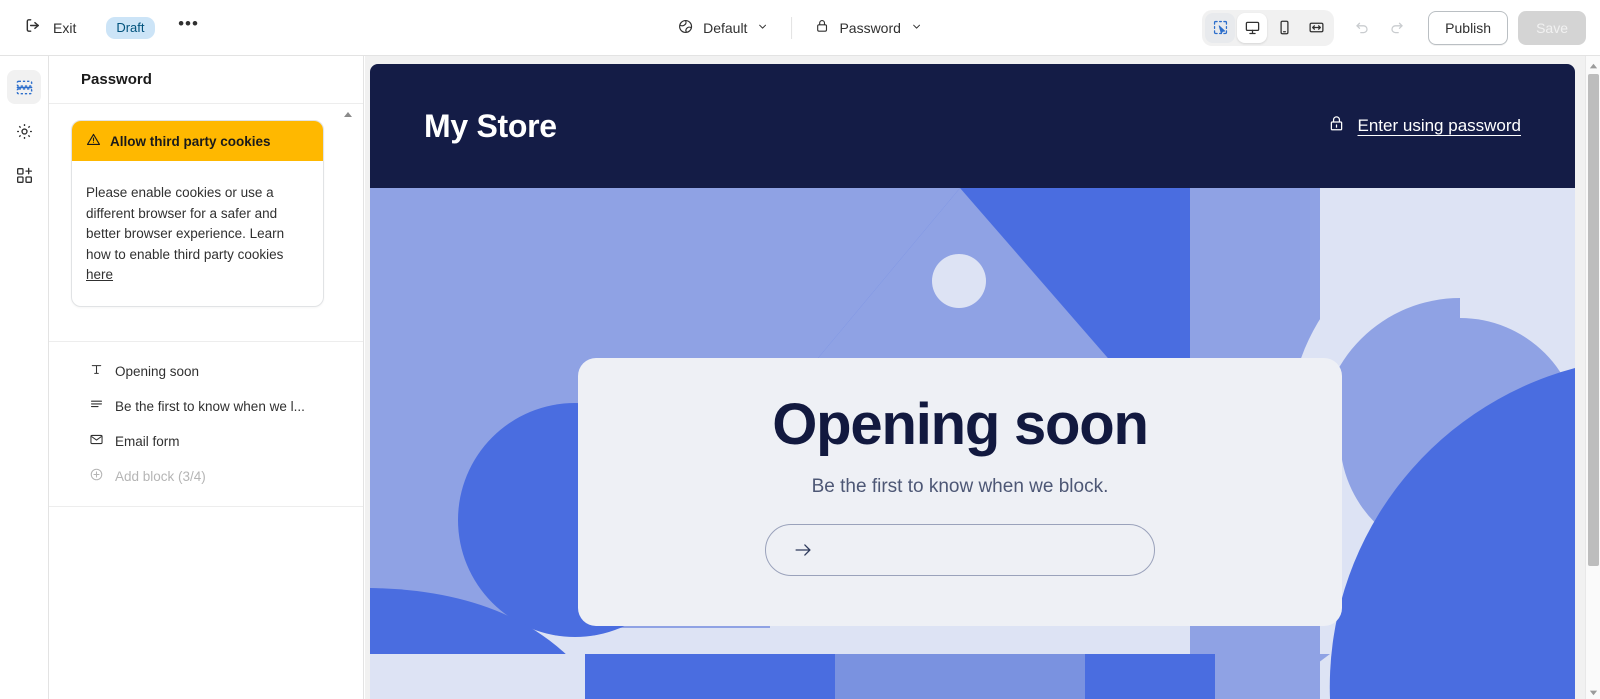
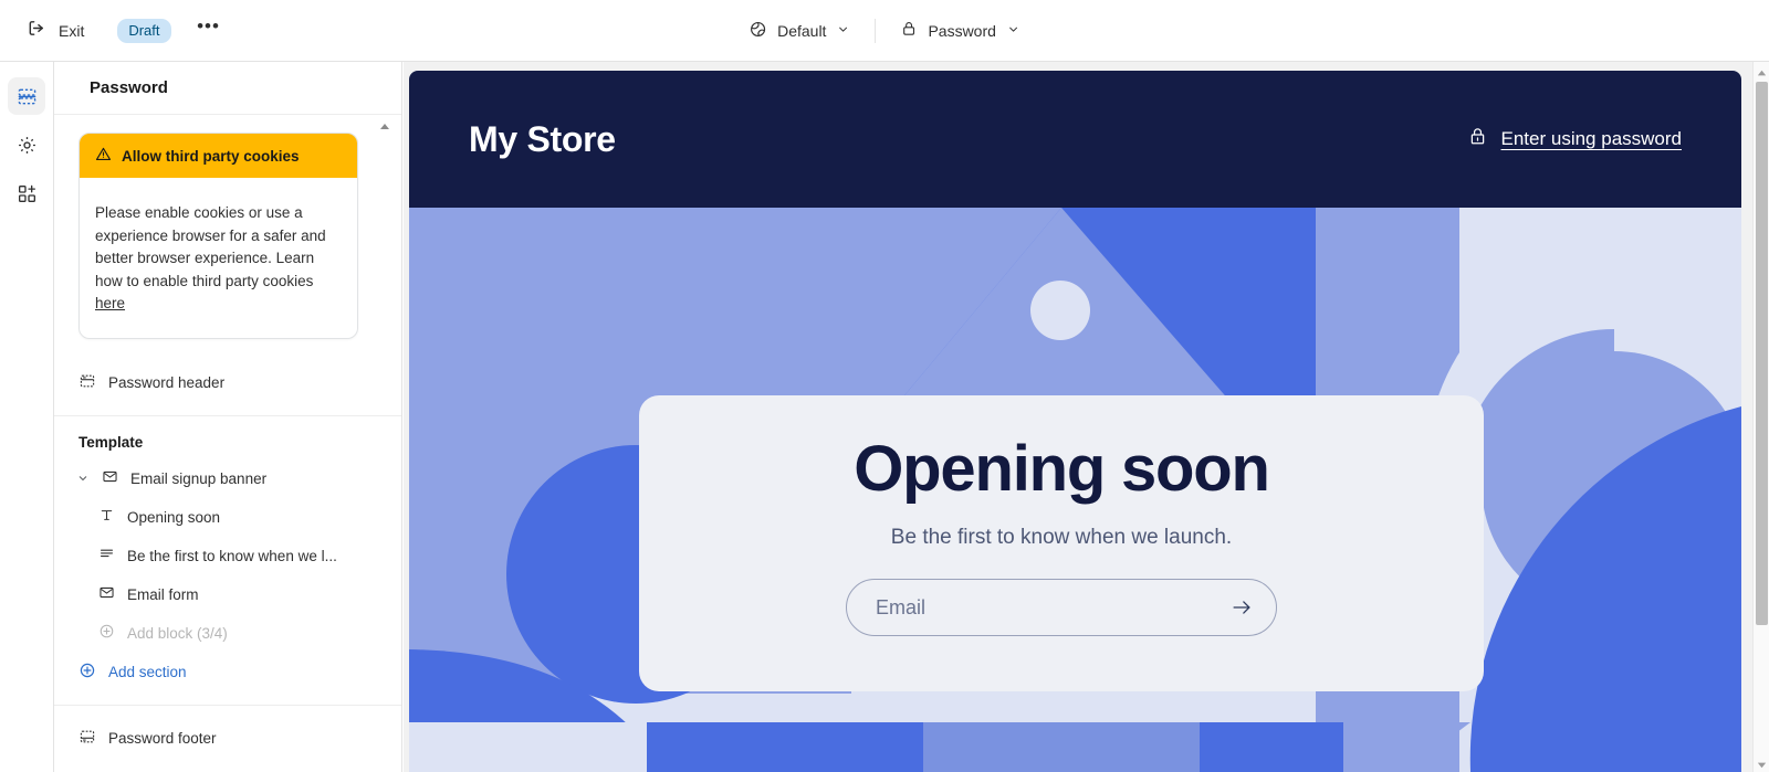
  Exit
  Draft
  •••
  Default
  Password
- Publish
- Save
  Password
  Allow third party cookies
- Please enable cookies or use a different browser for a safer and better browser experience. Learn how to enable third party cookies here
+ Please enable cookies or use a experience browser for a safer and better browser experience. Learn how to enable third party cookies here
+ Password header
+ Template
+ Email signup banner
  Opening soon
  Be the first to know when we l...
  Email form
  Add block (3/4)
+ Add section
+ Password footer
  My Store
  Enter using password
  Opening soon
- Be the first to know when we block.
+ Be the first to know when we launch.
+ Email
